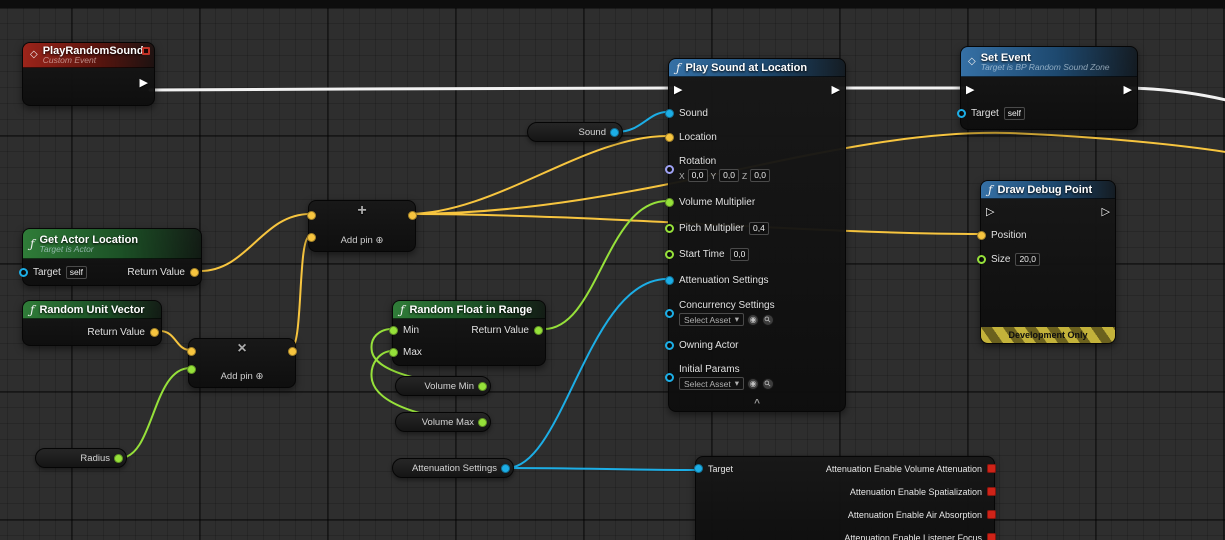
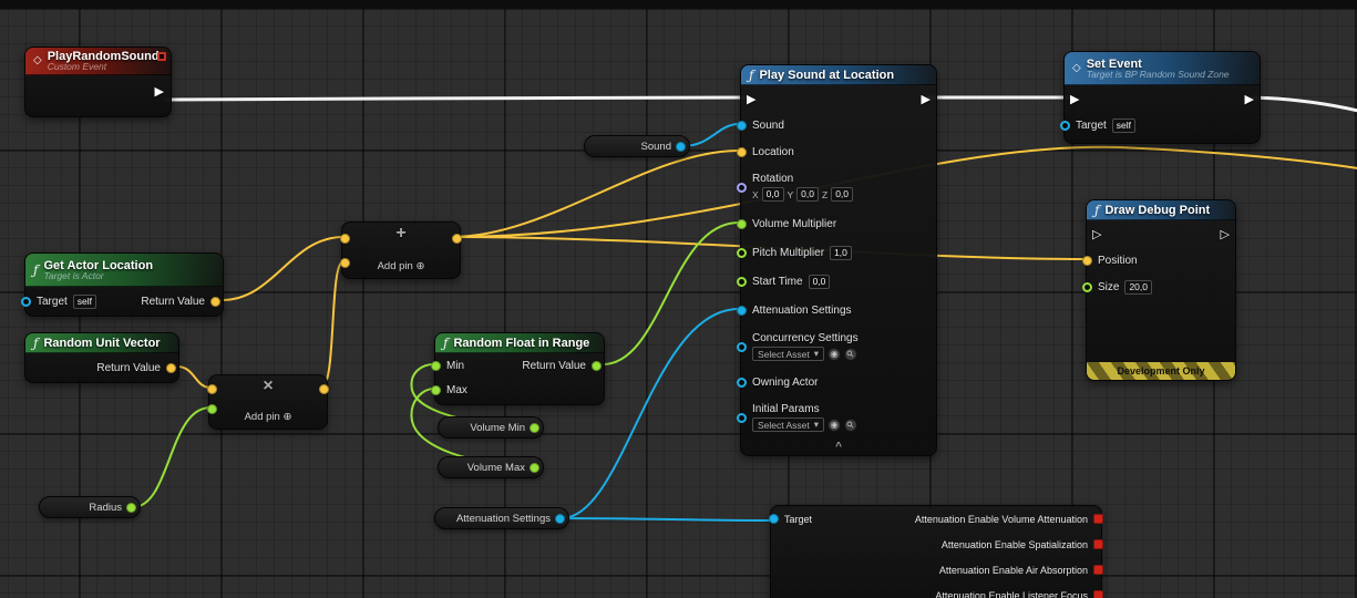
  ◇
  PlayRandomSound
  Custom Event
  ▶
  ƒ
  Get Actor Location
  Target is Actor
  Target
  self
  Return Value
  ƒ
  Random Unit Vector
  Return Value
  ×
  Add pin ⊕
  +
  Add pin ⊕
  ƒ
  Random Float in Range
  Min
  Return Value
  Max
  ƒ
  Play Sound at Location
  ▶
  ▶
  Sound
  Location
  Rotation
  X
  0,0
  Y
  0,0
  Z
  0,0
  Volume Multiplier
  Pitch Multiplier
- 0,4
+ 1,0
  Start Time
  0,0
  Attenuation Settings
  Concurrency Settings
  Select Asset
  ▾
  ◉
  Owning Actor
  Initial Params
  Select Asset
  ▾
  ◉
  ^
  ◇
  Set Event
  Target is BP Random Sound Zone
  ▶
  ▶
  Target
  self
  ƒ
  Draw Debug Point
  ▷
  ▷
  Position
  Size
  20,0
  Development Only
  Target
  Attenuation Enable Volume Attenuation
  Attenuation Enable Spatialization
  Attenuation Enable Air Absorption
  Attenuation Enable Listener Focus
  Sound
  Volume Min
  Volume Max
  Radius
  Attenuation Settings
